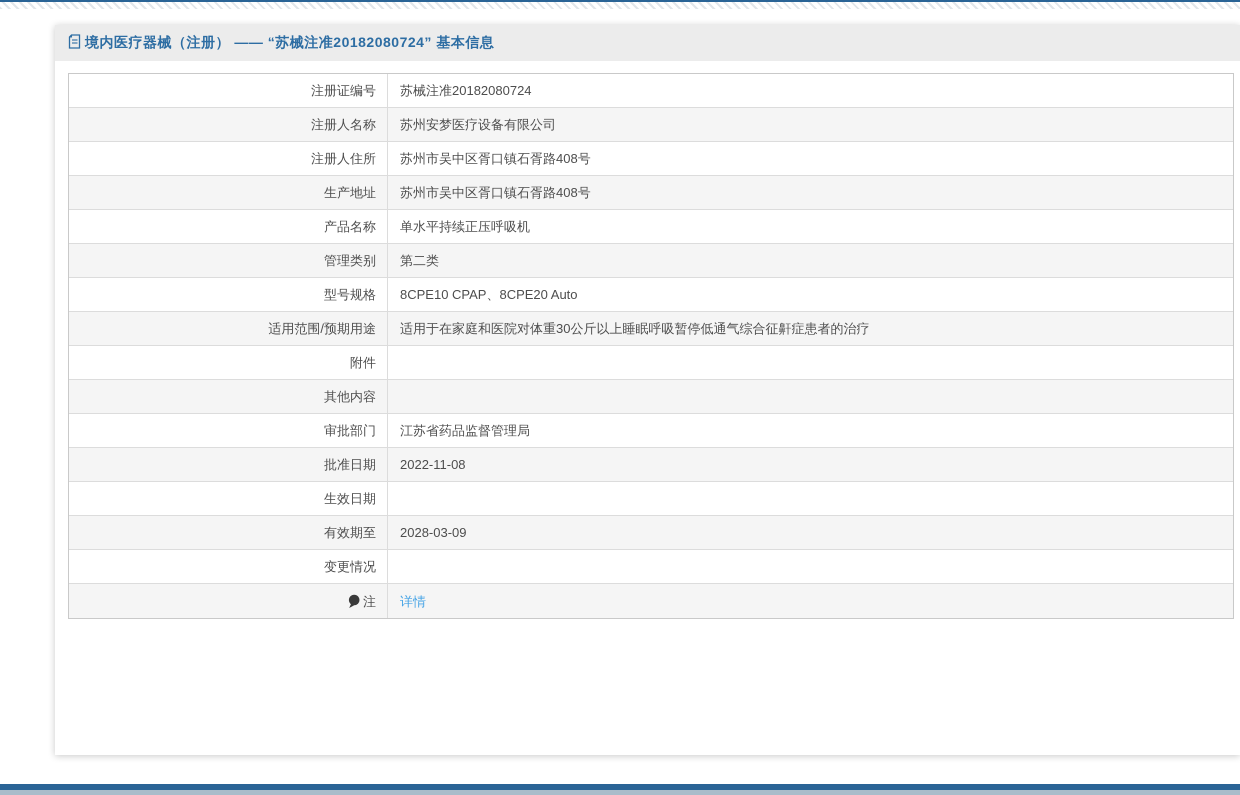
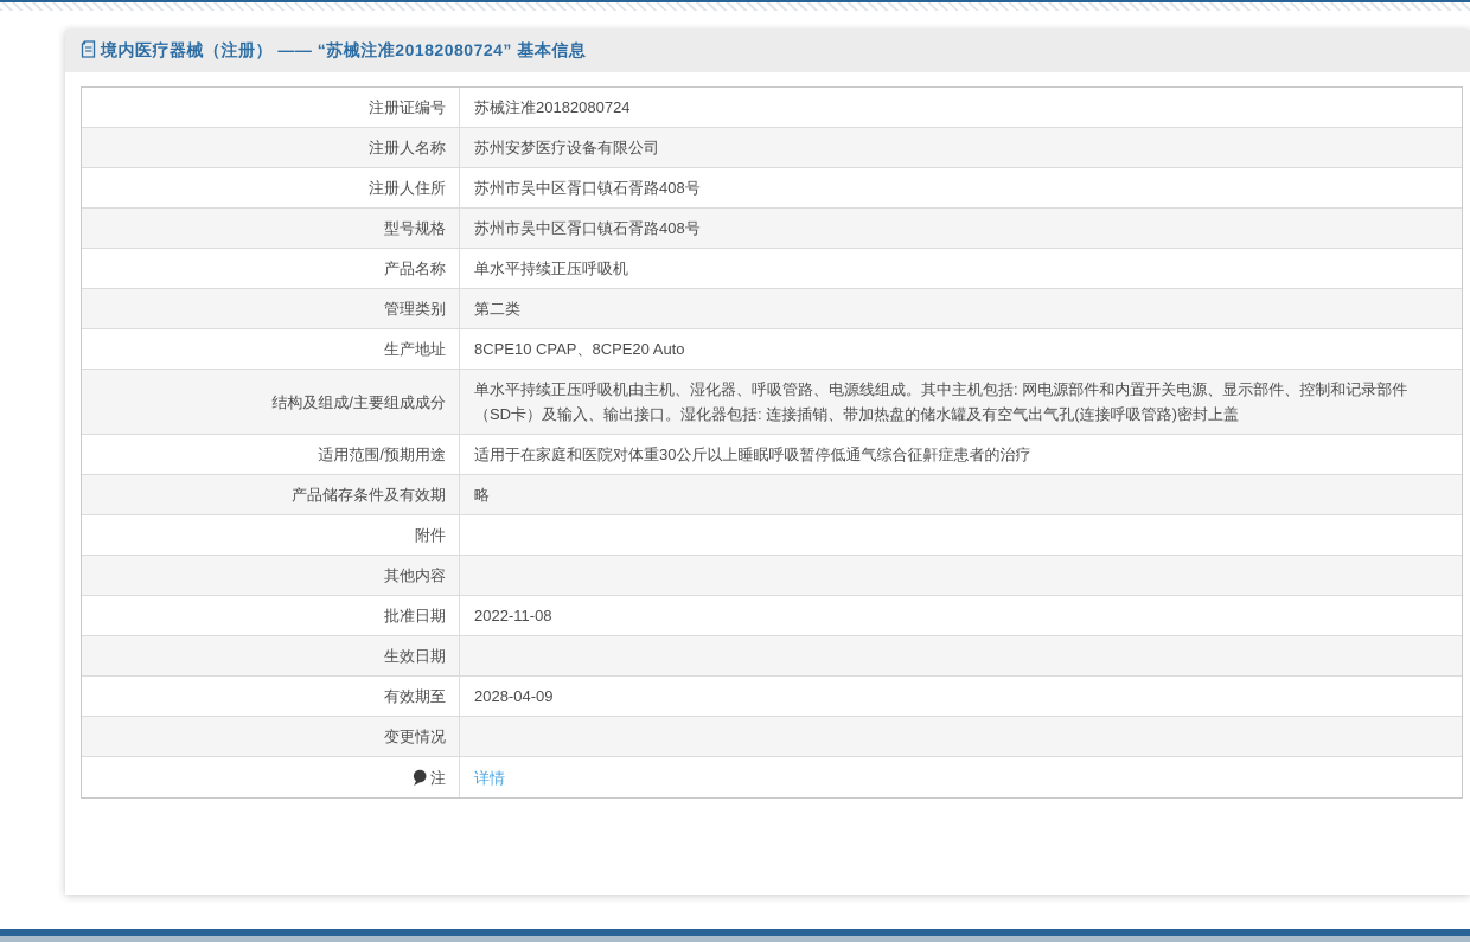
  境内医疗器械（注册） —— “苏械注准20182080724” 基本信息
  注册证编号
  苏械注准20182080724
  注册人名称
  苏州安梦医疗设备有限公司
  注册人住所
  苏州市吴中区胥口镇石胥路408号
- 生产地址
+ 型号规格
  苏州市吴中区胥口镇石胥路408号
  产品名称
  单水平持续正压呼吸机
  管理类别
  第二类
- 型号规格
+ 生产地址
  8CPE10 CPAP、8CPE20 Auto
+ 结构及组成/主要组成成分
+ 单水平持续正压呼吸机由主机、湿化器、呼吸管路、电源线组成。其中主机包括: 网电源部件和内置开关电源、显示部件、控制和记录部件（SD卡）及输入、输出接口。湿化器包括: 连接插销、带加热盘的储水罐及有空气出气孔(连接呼吸管路)密封上盖
  适用范围/预期用途
  适用于在家庭和医院对体重30公斤以上睡眠呼吸暂停低通气综合征鼾症患者的治疗
+ 产品储存条件及有效期
+ 略
  附件
  其他内容
- 审批部门
- 江苏省药品监督管理局
  批准日期
  2022-11-08
  生效日期
  有效期至
- 2028-03-09
+ 2028-04-09
  变更情况
  注
  详情
